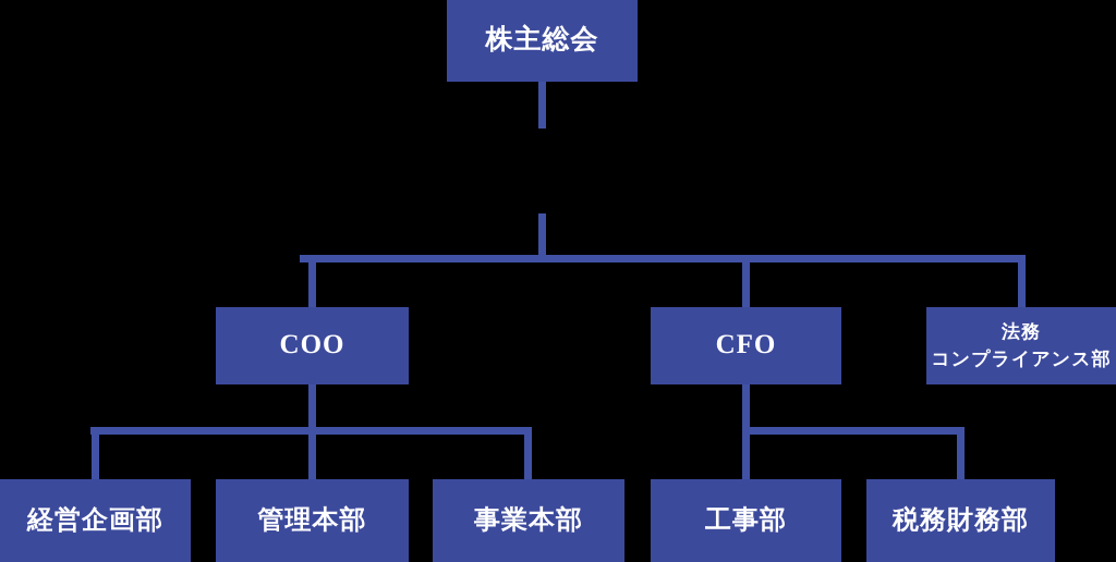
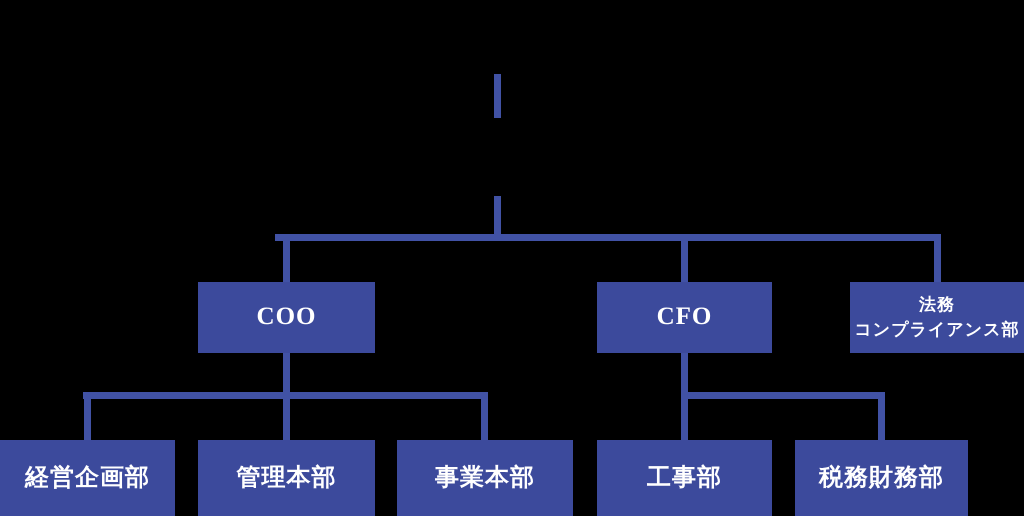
- 株主総会
  COO
  CFO
  法務
  コンプライアンス部
  経営企画部
  管理本部
  事業本部
  工事部
  税務財務部
